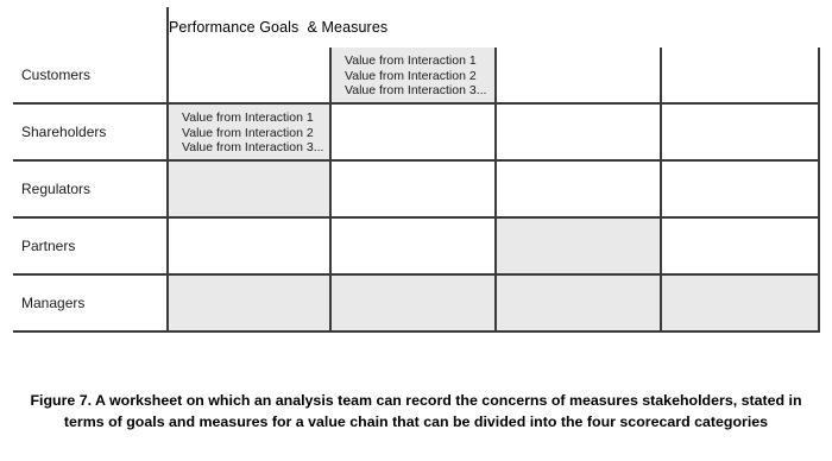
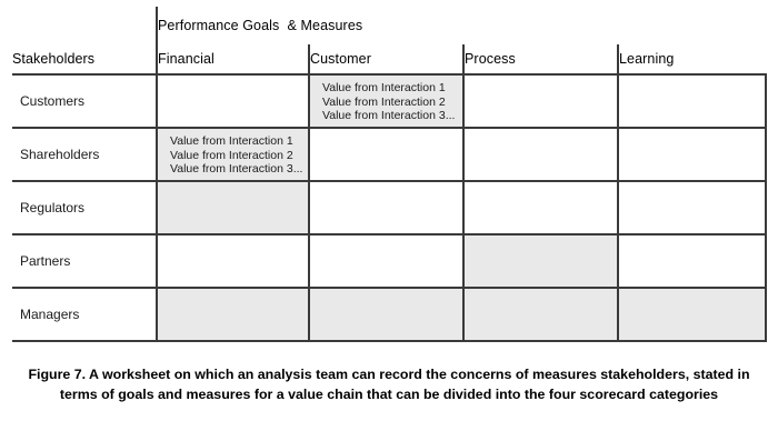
  	Performance Goals & Measures
+ Stakeholders	Financial	Customer	Process	Learning
  Customers		Value from Interaction 1Value from Interaction 2Value from Interaction 3...
  Shareholders	Value from Interaction 1Value from Interaction 2Value from Interaction 3...
  Regulators
  Partners
  Managers
  Figure 7. A worksheet on which an analysis team can record the concerns of measures stakeholders, stated in terms of goals and measures for a value chain that can be divided into the four scorecard categories
